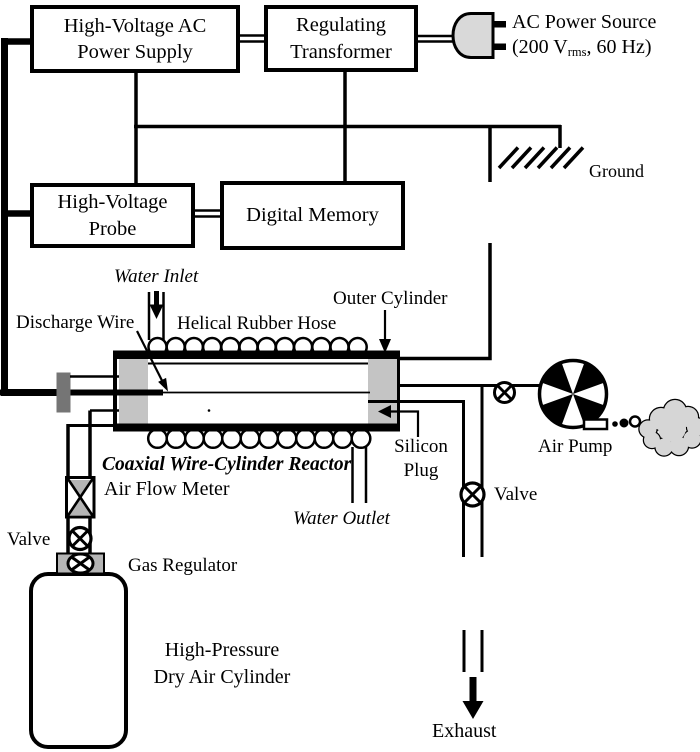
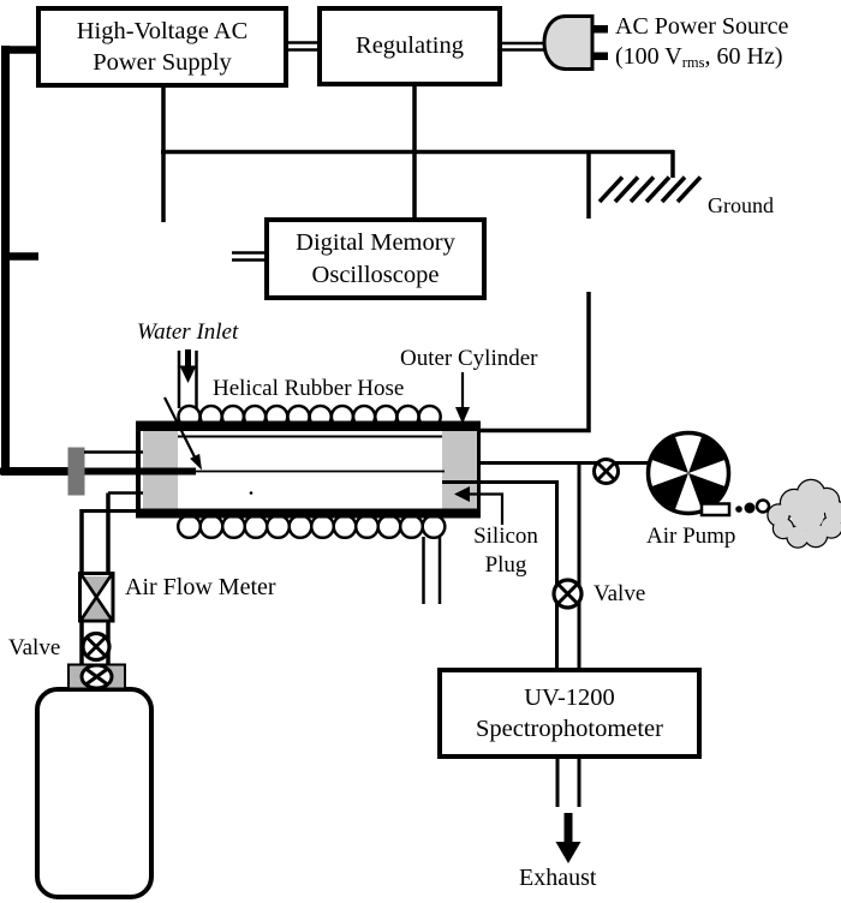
  High-Voltage AC
  Power Supply
  Regulating
- Transformer
- High-Voltage
- Probe
  Digital Memory
+ Oscilloscope
+ UV-1200
+ Spectrophotometer
  AC Power Source
- (200 Vrms, 60 Hz)
+ (100 Vrms, 60 Hz)
  Ground
  Water Inlet
- Discharge Wire
  Helical Rubber Hose
  Outer Cylinder
- Coaxial Wire-Cylinder Reactor
  Air Flow Meter
  Silicon
  Plug
  Air Pump
  Valve
  Valve
- Gas Regulator
- High-Pressure
- Dry Air Cylinder
- Water Outlet
  Exhaust
